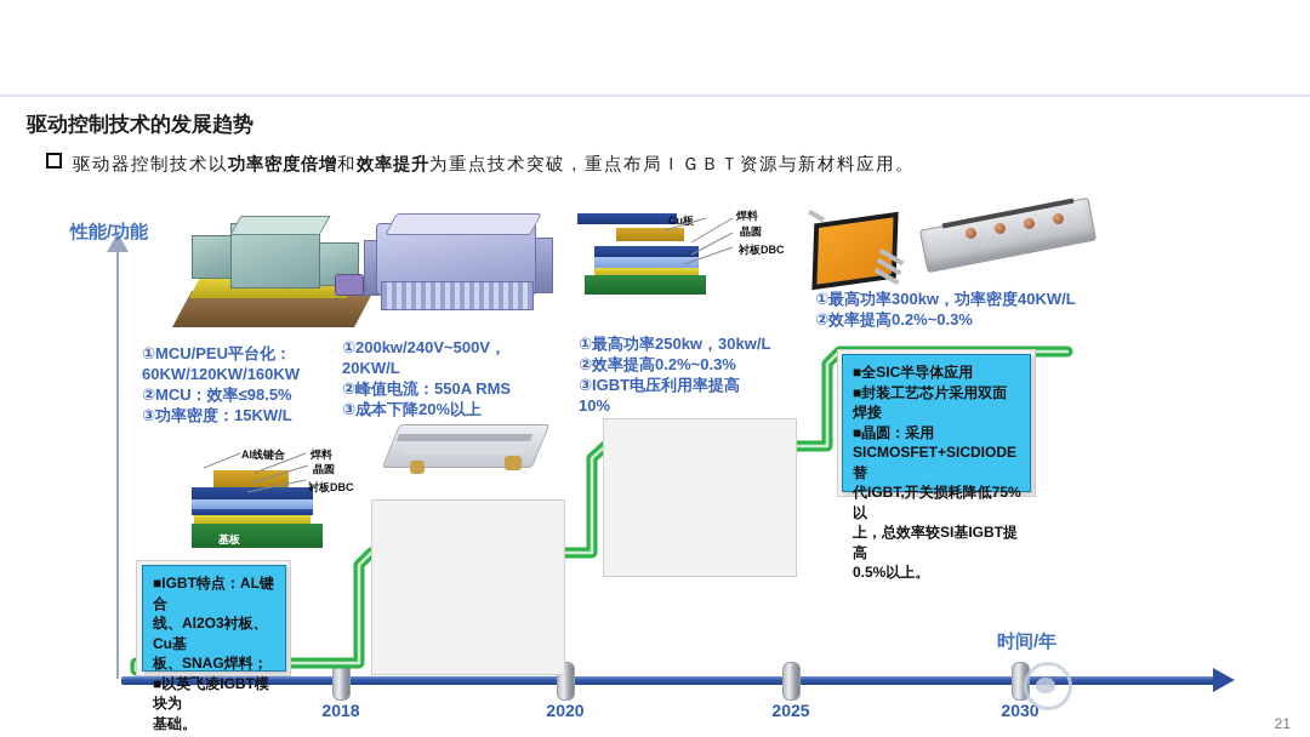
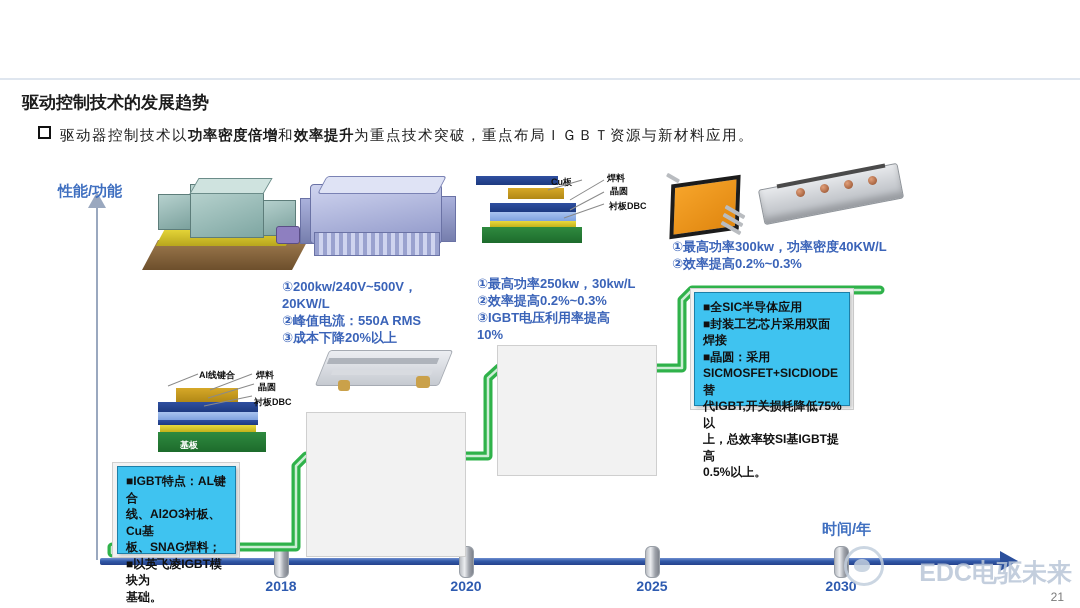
  驱动控制技术的发展趋势
  驱动器控制技术以功率密度倍增和效率提升为重点技术突破，重点布局ＩＧＢＴ资源与新材料应用。
  性能/功能
  时间/年
  2018
  2020
  2025
  2030
  Cu板
  焊料
  晶圆
  衬板DBC
  Al线键合
  焊料
  晶圆
  衬板DBC
  基板
- ①MCU/PEU平台化：
- 60KW/120KW/160KW
- ②MCU：效率≤98.5%
- ③功率密度：15KW/L
  ①200kw/240V~500V，
  20KW/L
  ②峰值电流：550A RMS
  ③成本下降20%以上
  ①最高功率250kw，30kw/L
  ②效率提高0.2%~0.3%
  ③IGBT电压利用率提高
  10%
  ①最高功率300kw，功率密度40KW/L
  ②效率提高0.2%~0.3%
  ■IGBT特点：AL键合
  线、Al2O3衬板、Cu基
  板、SNAG焊料；
  ■以英飞凌IGBT模块为
  基础。
  ■全SIC半导体应用
  ■封装工艺芯片采用双面焊接
  ■晶圆：采用
  SICMOSFET+SICDIODE替
  代IGBT,开关损耗降低75%以
  上，总效率较SI基IGBT提高
  0.5%以上。
+ EDC电驱未来
  21
